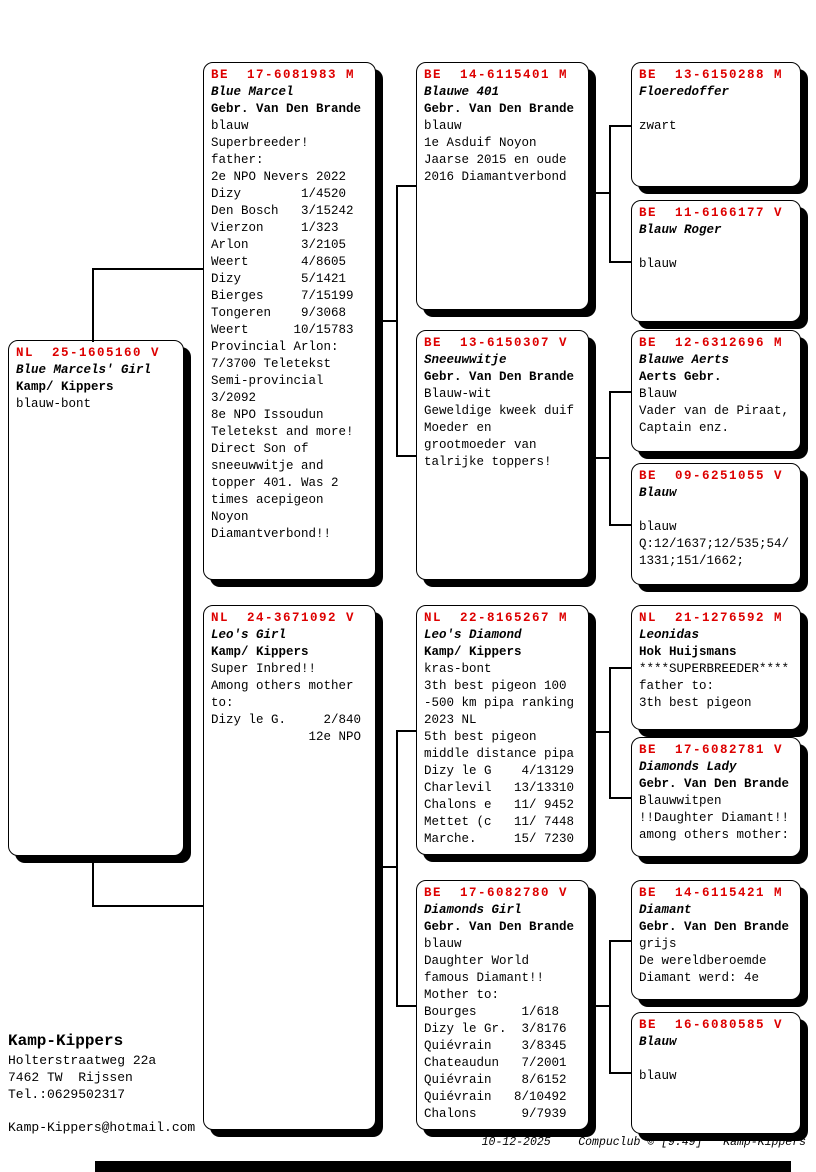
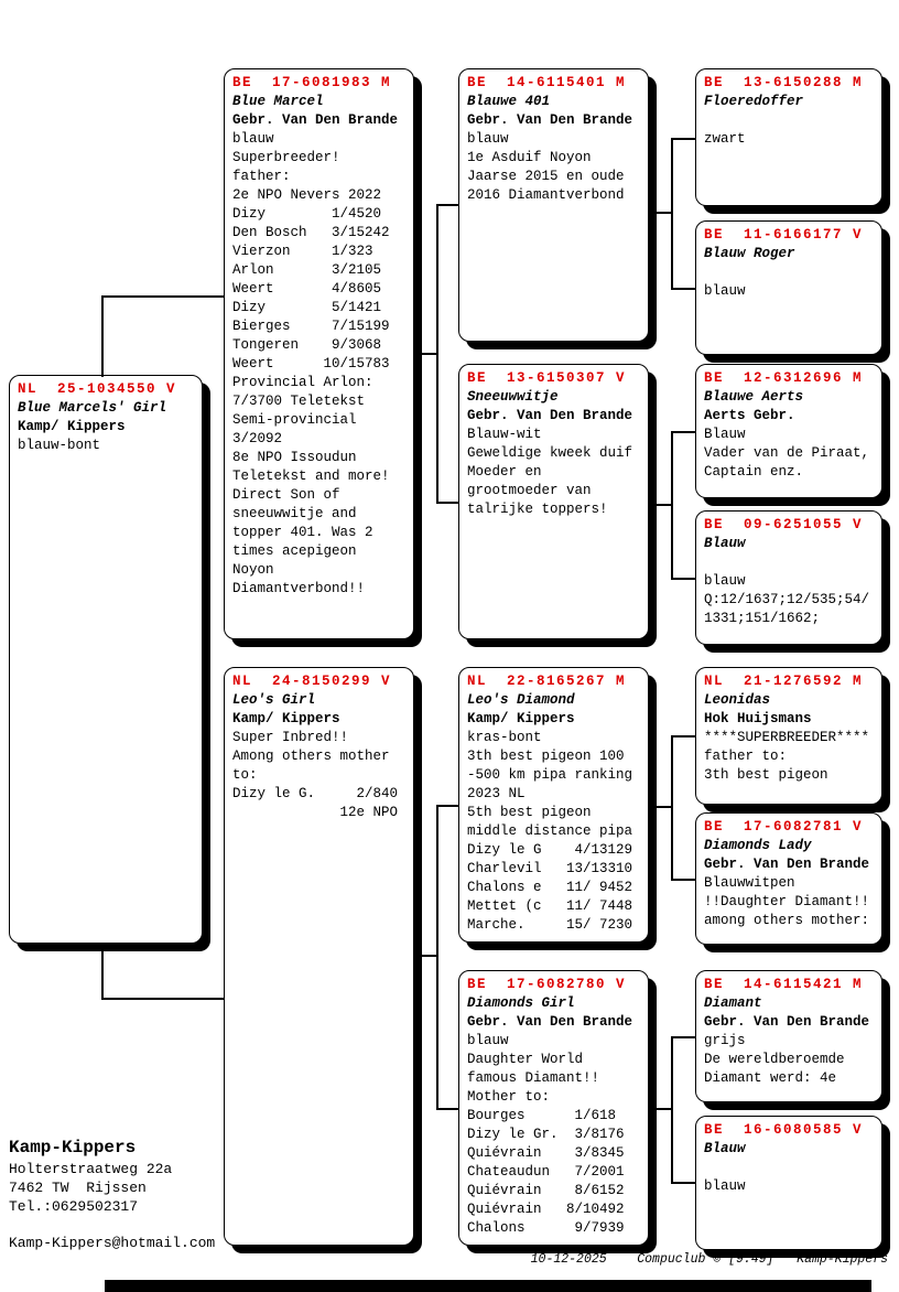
- NL 25-1605160 V
+ NL 25-1034550 V
  Blue Marcels' Girl
  Kamp/ Kippers
  blauw-bont
  BE 17-6081983 M
  Blue Marcel
  Gebr. Van Den Brande
  blauw
  Superbreeder!
  father:
  2e NPO Nevers 2022
  Dizy 1/4520
  Den Bosch 3/15242
  Vierzon 1/323
  Arlon 3/2105
  Weert 4/8605
  Dizy 5/1421
  Bierges 7/15199
  Tongeren 9/3068
  Weert 10/15783
  Provincial Arlon:
  7/3700 Teletekst
  Semi-provincial
  3/2092
  8e NPO Issoudun
  Teletekst and more!
  Direct Son of
  sneeuwwitje and
  topper 401. Was 2
  times acepigeon
  Noyon
  Diamantverbond!!
- NL 24-3671092 V
+ NL 24-8150299 V
  Leo's Girl
  Kamp/ Kippers
  Super Inbred!!
  Among others mother
  to:
  Dizy le G. 2/840
  12e NPO
  BE 14-6115401 M
  Blauwe 401
  Gebr. Van Den Brande
  blauw
  1e Asduif Noyon
  Jaarse 2015 en oude
  2016 Diamantverbond
  BE 13-6150307 V
  Sneeuwwitje
  Gebr. Van Den Brande
  Blauw-wit
  Geweldige kweek duif
  Moeder en
  grootmoeder van
  talrijke toppers!
  NL 22-8165267 M
  Leo's Diamond
  Kamp/ Kippers
  kras-bont
  3th best pigeon 100
  -500 km pipa ranking
  2023 NL
  5th best pigeon
  middle distance pipa
  Dizy le G 4/13129
  Charlevil 13/13310
  Chalons e 11/ 9452
  Mettet (c 11/ 7448
  Marche. 15/ 7230
  BE 17-6082780 V
  Diamonds Girl
  Gebr. Van Den Brande
  blauw
  Daughter World
  famous Diamant!!
  Mother to:
  Bourges 1/618
  Dizy le Gr. 3/8176
  Quiévrain 3/8345
  Chateaudun 7/2001
  Quiévrain 8/6152
  Quiévrain 8/10492
  Chalons 9/7939
  BE 13-6150288 M
  Floeredoffer
  zwart
  BE 11-6166177 V
  Blauw Roger
  blauw
  BE 12-6312696 M
  Blauwe Aerts
  Aerts Gebr.
  Blauw
  Vader van de Piraat,
  Captain enz.
  BE 09-6251055 V
  Blauw
  blauw
  Q:12/1637;12/535;54/
  1331;151/1662;
  NL 21-1276592 M
  Leonidas
  Hok Huijsmans
  ****SUPERBREEDER****
  father to:
  3th best pigeon
  BE 17-6082781 V
  Diamonds Lady
  Gebr. Van Den Brande
  Blauwwitpen
  !!Daughter Diamant!!
  among others mother:
  BE 14-6115421 M
  Diamant
  Gebr. Van Den Brande
  grijs
  De wereldberoemde
  Diamant werd: 4e
  BE 16-6080585 V
  Blauw
  blauw
  Kamp-Kippers
  Holterstraatweg 22a
  7462 TW Rijssen
  Tel.:0629502317
  Kamp-Kippers@hotmail.com
  10-12-2025 Compuclub © [9.49] Kamp-Kippers
